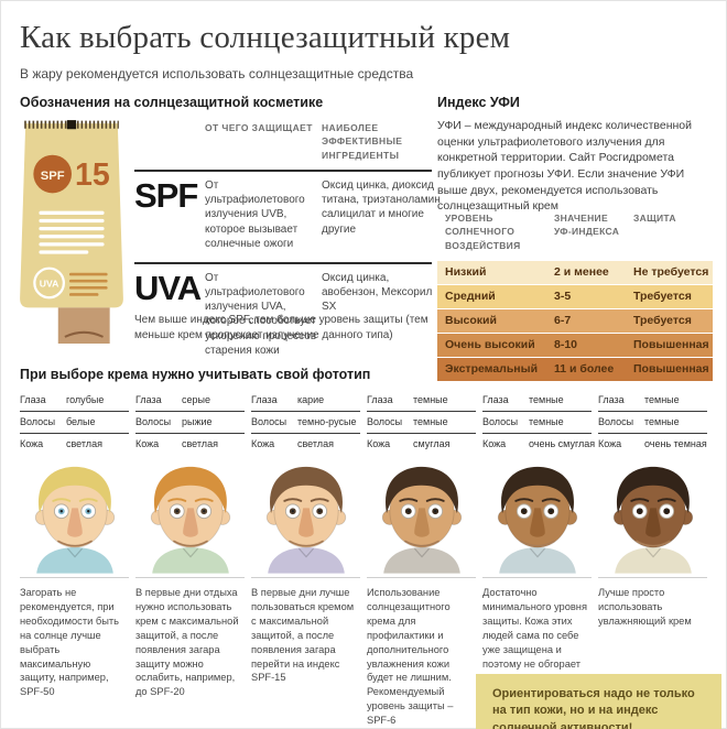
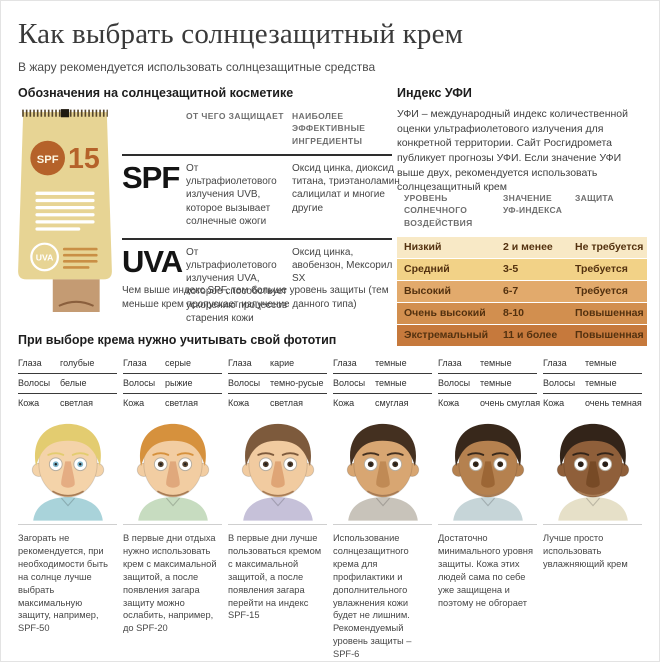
  Как выбрать солнцезащитный крем
  В жару рекомендуется использовать солнцезащитные средства
  Обозначения на солнцезащитной косметике
  SPF
  15
  UVA
  ОТ ЧЕГО ЗАЩИЩАЕТ
  НАИБОЛЕЕ ЭФФЕКТИВНЫЕ ИНГРЕДИЕНТЫ
  SPF
  От ультрафиолетового излучения UVB, которое вызывает солнечные ожоги
  Оксид цинка, диоксид титана, триэтаноламин салицилат и многие другие
  UVA
  От ультрафиолетового излучения UVA, которое способствует ускорению процессов старения кожи
  Оксид цинка, авобензон, Мексорил SX
  Чем выше индекс SPF, тем больше уровень защиты (тем меньше крем пропускает излучение данного типа)
  Индекс УФИ
  УФИ – международный индекс количественной оценки ультрафиолетового излучения для конкретной территории. Сайт Росгидромета публикует прогнозы УФИ. Если значение УФИ выше двух, рекомендуется использовать солнцезащитный крем
  УРОВЕНЬ СОЛНЕЧНОГО ВОЗДЕЙСТВИЯ
  ЗНАЧЕНИЕ УФ-ИНДЕКСА
  ЗАЩИТА
  Низкий
  2 и менее
  Не требуется
  Средний
  3-5
  Требуется
  Высокий
  6-7
  Требуется
  Очень высокий
  8-10
  Повышенная
  Экстремальный
  11 и более
  Повышенная
  При выборе крема нужно учитывать свой фототип
  Глаза
  голубые
  Волосы
  белые
  Кожа
  светлая
  Загорать не рекомендуется, при необходимости быть на солнце лучше выбрать максимальную защиту, например, SPF-50
  Глаза
  серые
  Волосы
  рыжие
  Кожа
  светлая
  В первые дни отдыха нужно использовать крем с максимальной защитой, а после появления загара защиту можно ослабить, например, до SPF-20
  Глаза
  карие
  Волосы
  темно-русые
  Кожа
  светлая
  В первые дни лучше пользоваться кремом с максимальной защитой, а после появления загара перейти на индекс SPF-15
  Глаза
  темные
  Волосы
  темные
  Кожа
  смуглая
  Использование солнцезащитного крема для профилактики и дополнительного увлажнения кожи будет не лишним. Рекомендуемый уровень защиты – SPF-6
  Глаза
  темные
  Волосы
  темные
  Кожа
  очень смуглая
  Достаточно минимального уровня защиты. Кожа этих людей сама по себе уже защищена и поэтому не обгорает
  Глаза
  темные
  Волосы
  темные
  Кожа
  очень темная
  Лучше просто использовать увлажняющий крем
- Ориентироваться надо не только на тип кожи, но и на индекс солнечной активности!
